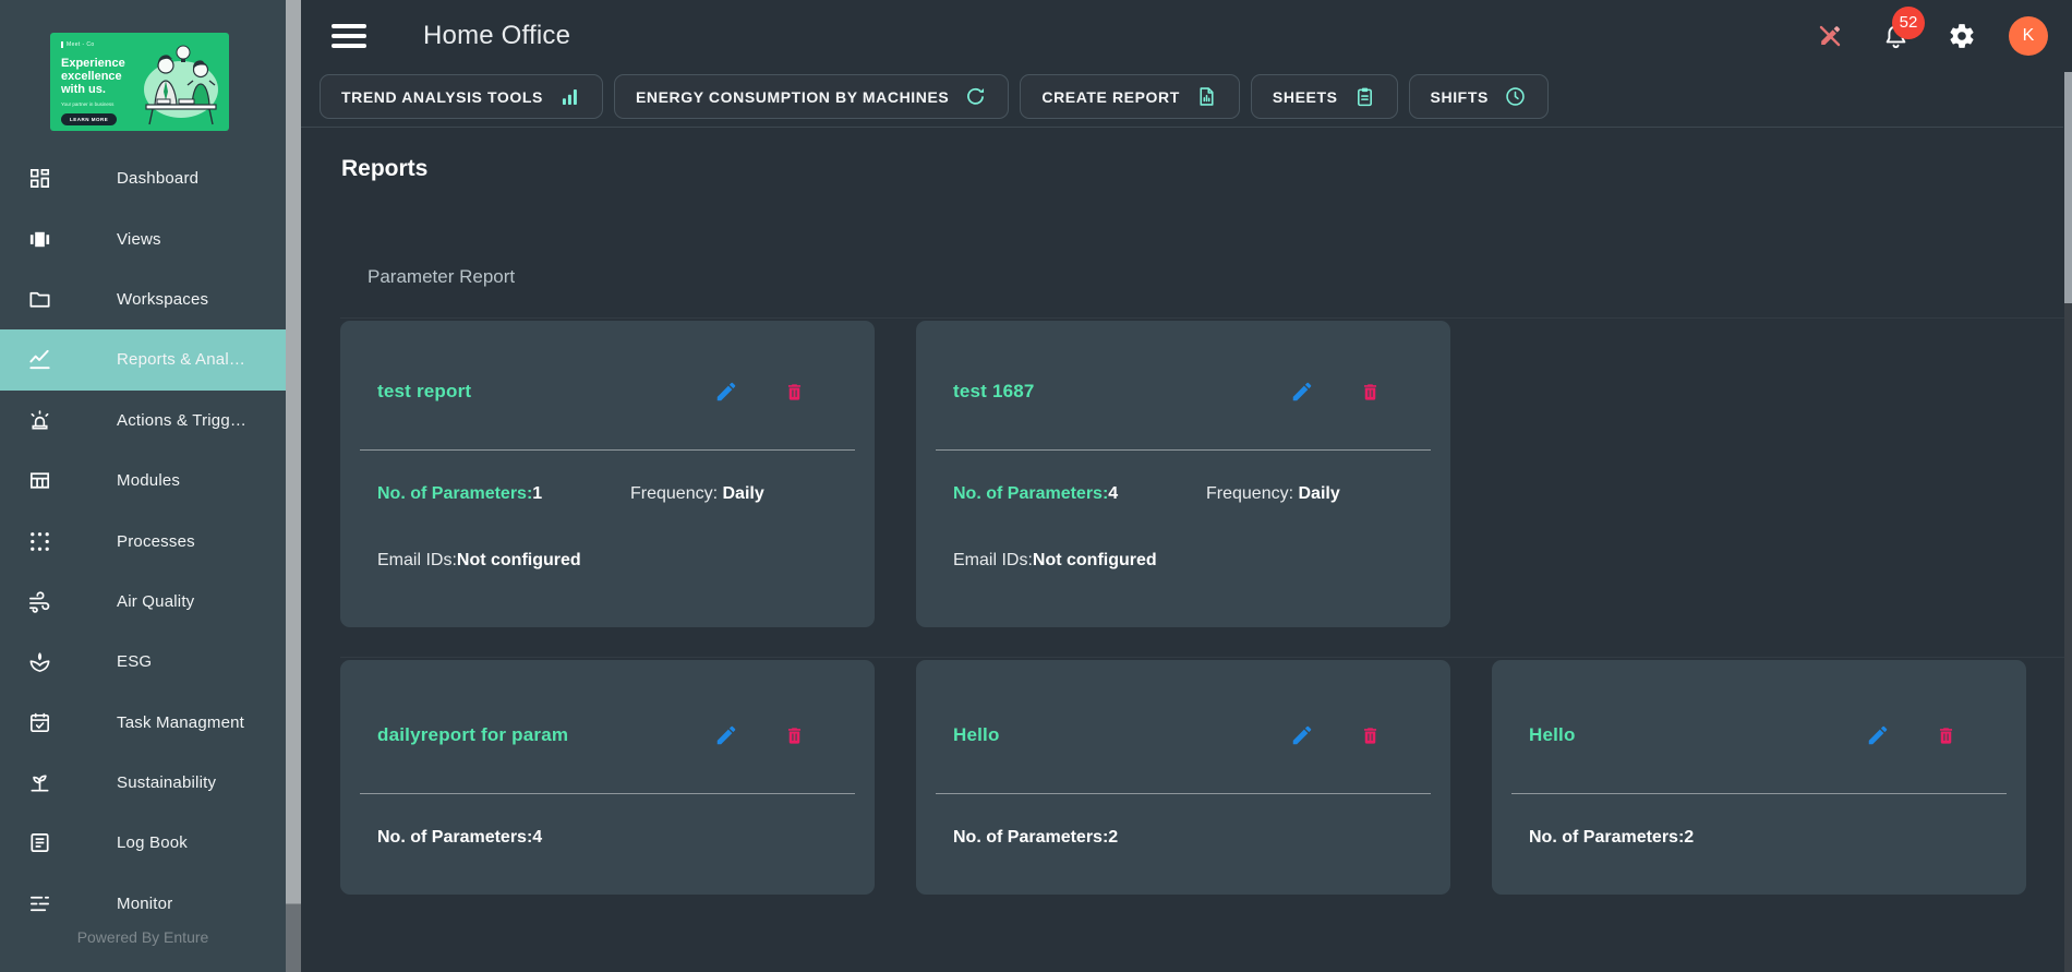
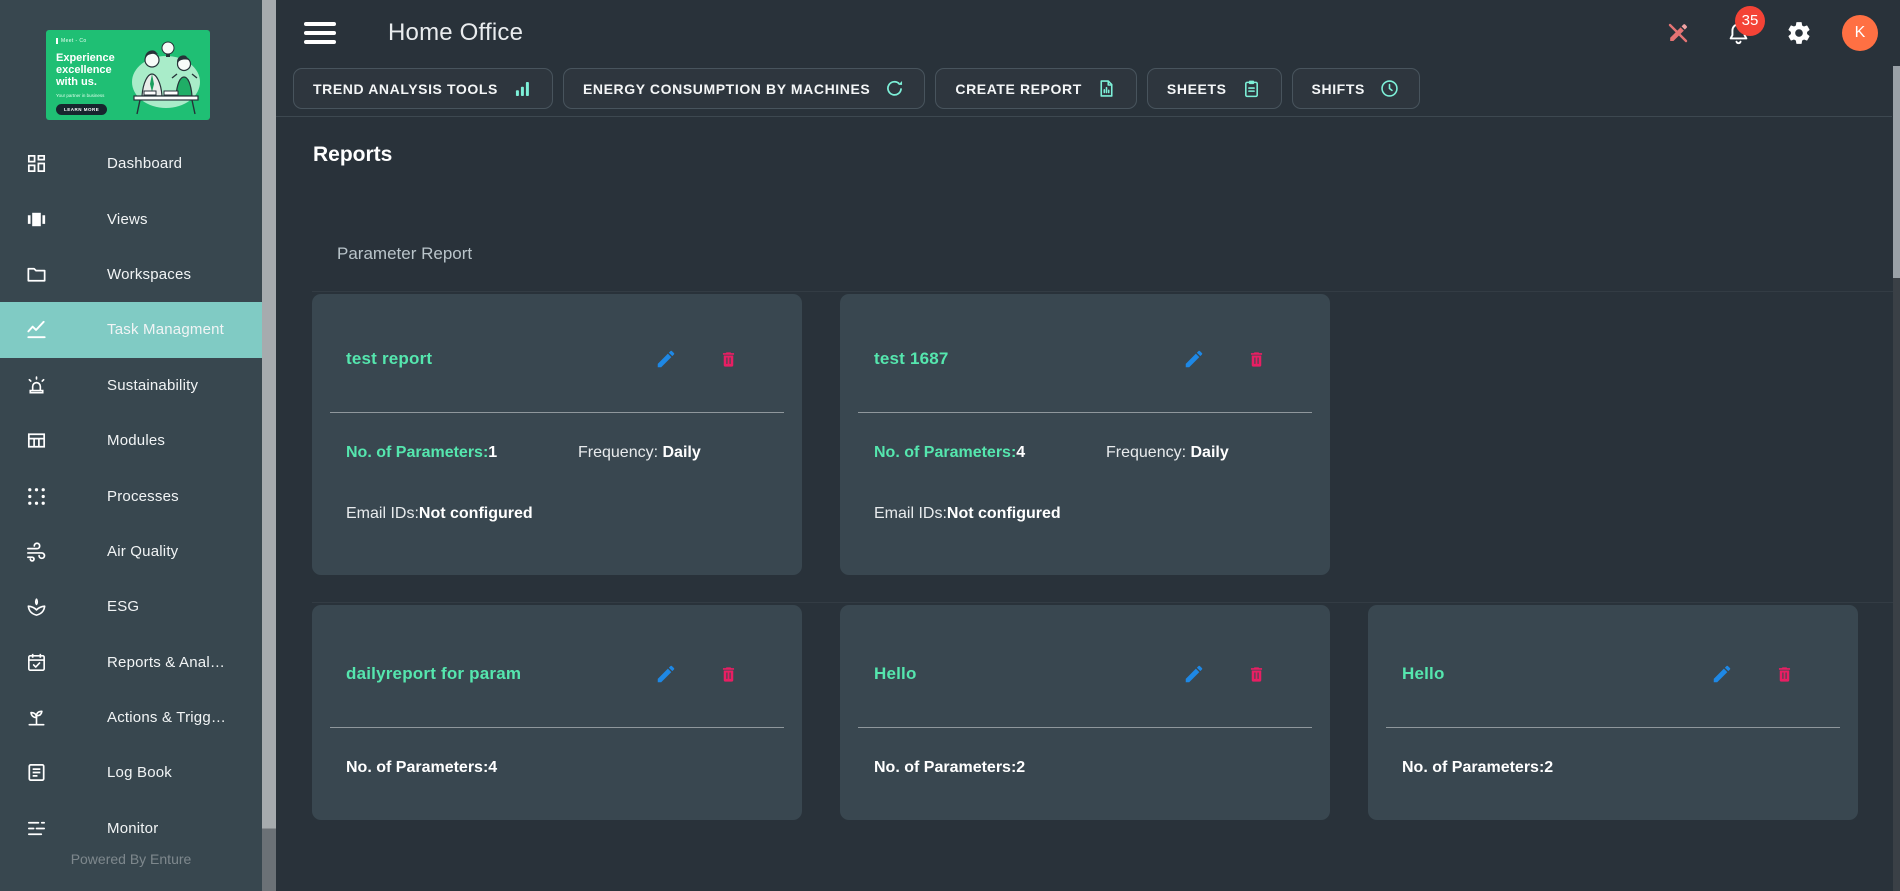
  Experience excellence with us.
  Dashboard
  Views
  Workspaces
- Reports & Anal…
+ Task Managment
- Actions & Trigg…
+ Sustainability
  Modules
  Processes
  Air Quality
  ESG
- Task Managment
+ Reports & Anal…
- Sustainability
+ Actions & Trigg…
  Log Book
  Monitor
  Powered By Enture
  Home Office
- 52
+ 35
  K
  TREND ANALYSIS TOOLS
  ENERGY CONSUMPTION BY MACHINES
  CREATE REPORT
  SHEETS
  SHIFTS
  Reports
  Parameter Report
  test report
  No. of Parameters:1
  Frequency: Daily
  Email IDs:Not configured
  test 1687
  No. of Parameters:4
  Frequency: Daily
  Email IDs:Not configured
  dailyreport for param
  No. of Parameters:4
  Hello
  No. of Parameters:2
  Hello
  No. of Parameters:2
